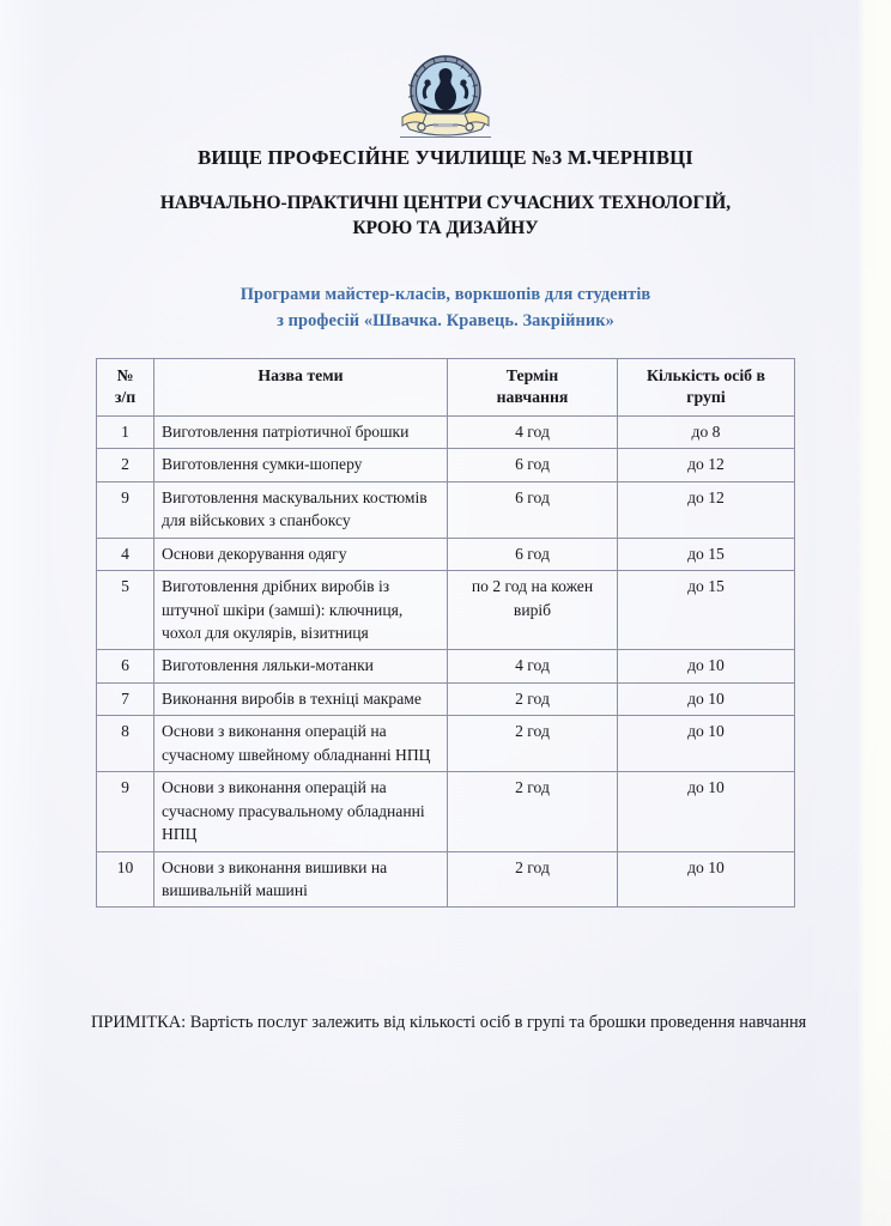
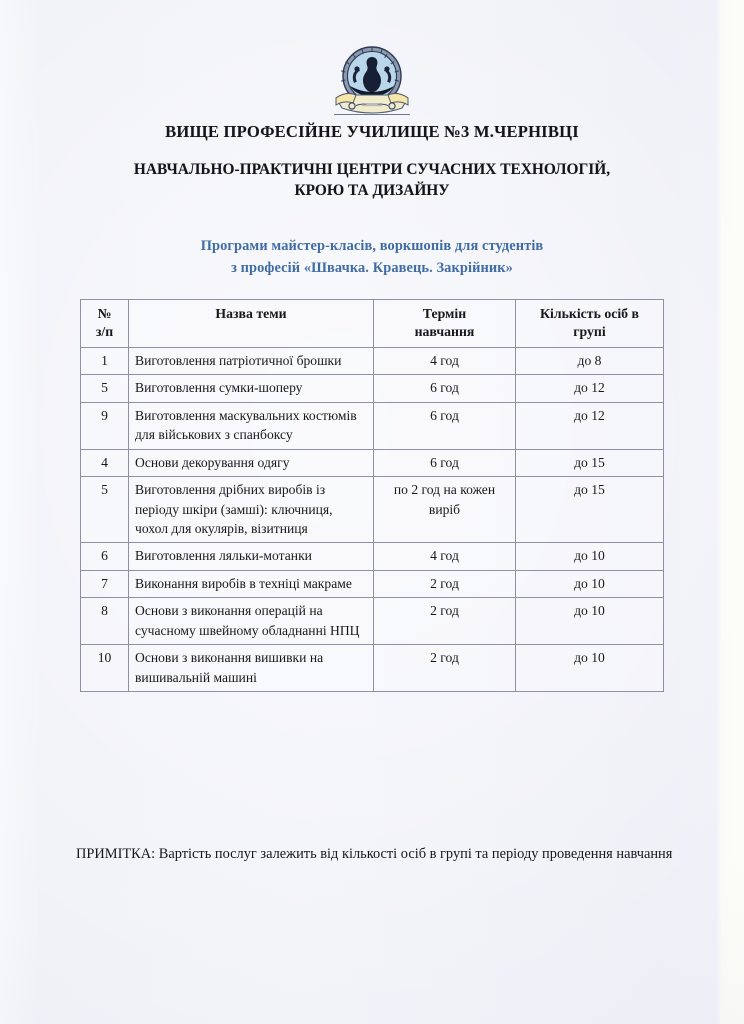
  ВИЩЕ ПРОФЕСІЙНЕ УЧИЛИЩЕ №3 М.ЧЕРНІВЦІ
  НАВЧАЛЬНО-ПРАКТИЧНІ ЦЕНТРИ СУЧАСНИХ ТЕХНОЛОГІЙ,
  КРОЮ ТА ДИЗАЙНУ
  Програми майстер-класів, воркшопів для студентів
  з професій «Швачка. Кравець. Закрійник»
  № з/п	Назва теми	Термін навчання	Кількість осіб в групі
  1	Виготовлення патріотичної брошки	4 год	до 8
- 2	Виготовлення сумки-шоперу	6 год	до 12
+ 5	Виготовлення сумки-шоперу	6 год	до 12
  9	Виготовлення маскувальних костюмів для військових з спанбоксу	6 год	до 12
  4	Основи декорування одягу	6 год	до 15
- 5	Виготовлення дрібних виробів із штучної шкіри (замші): ключниця, чохол для окулярів, візитниця	по 2 год на кожен виріб	до 15
+ 5	Виготовлення дрібних виробів із періоду шкіри (замші): ключниця, чохол для окулярів, візитниця	по 2 год на кожен виріб	до 15
  6	Виготовлення ляльки-мотанки	4 год	до 10
  7	Виконання виробів в техніці макраме	2 год	до 10
  8	Основи з виконання операцій на сучасному швейному обладнанні НПЦ	2 год	до 10
- 9	Основи з виконання операцій на сучасному прасувальному обладнанні НПЦ	2 год	до 10
  10	Основи з виконання вишивки на вишивальній машині	2 год	до 10
- ПРИМІТКА: Вартість послуг залежить від кількості осіб в групі та брошки проведення навчання
+ ПРИМІТКА: Вартість послуг залежить від кількості осіб в групі та періоду проведення навчання
